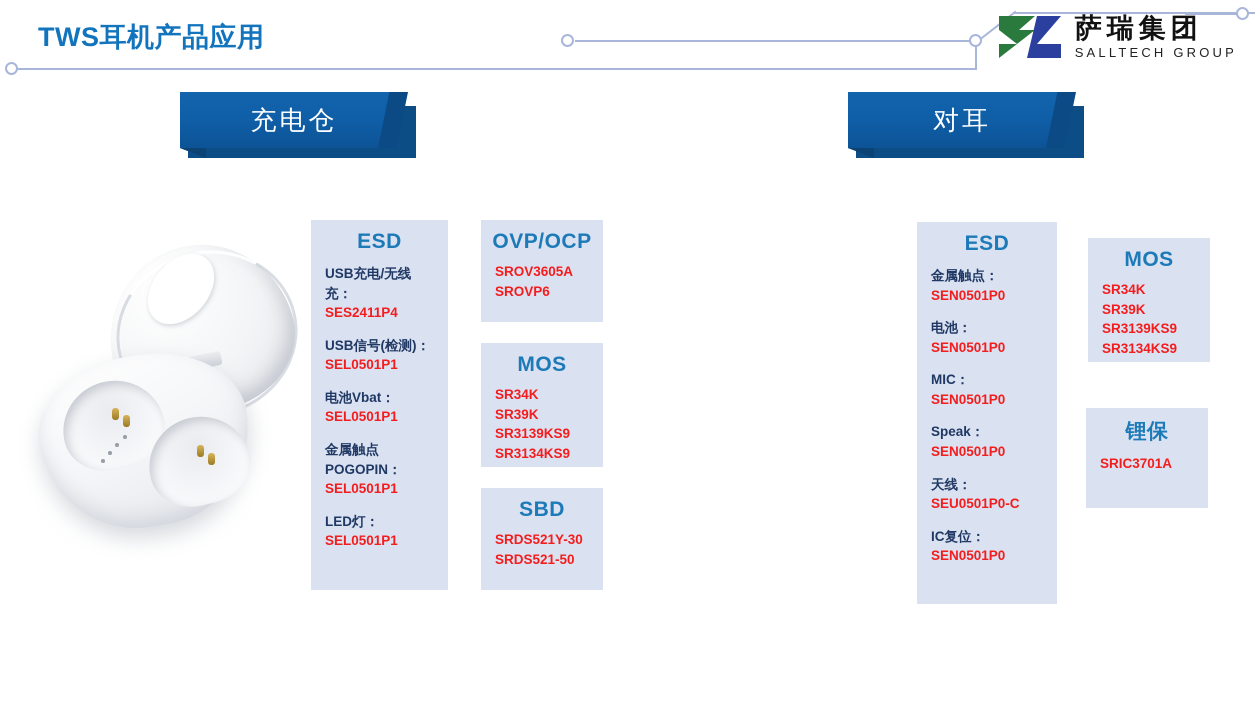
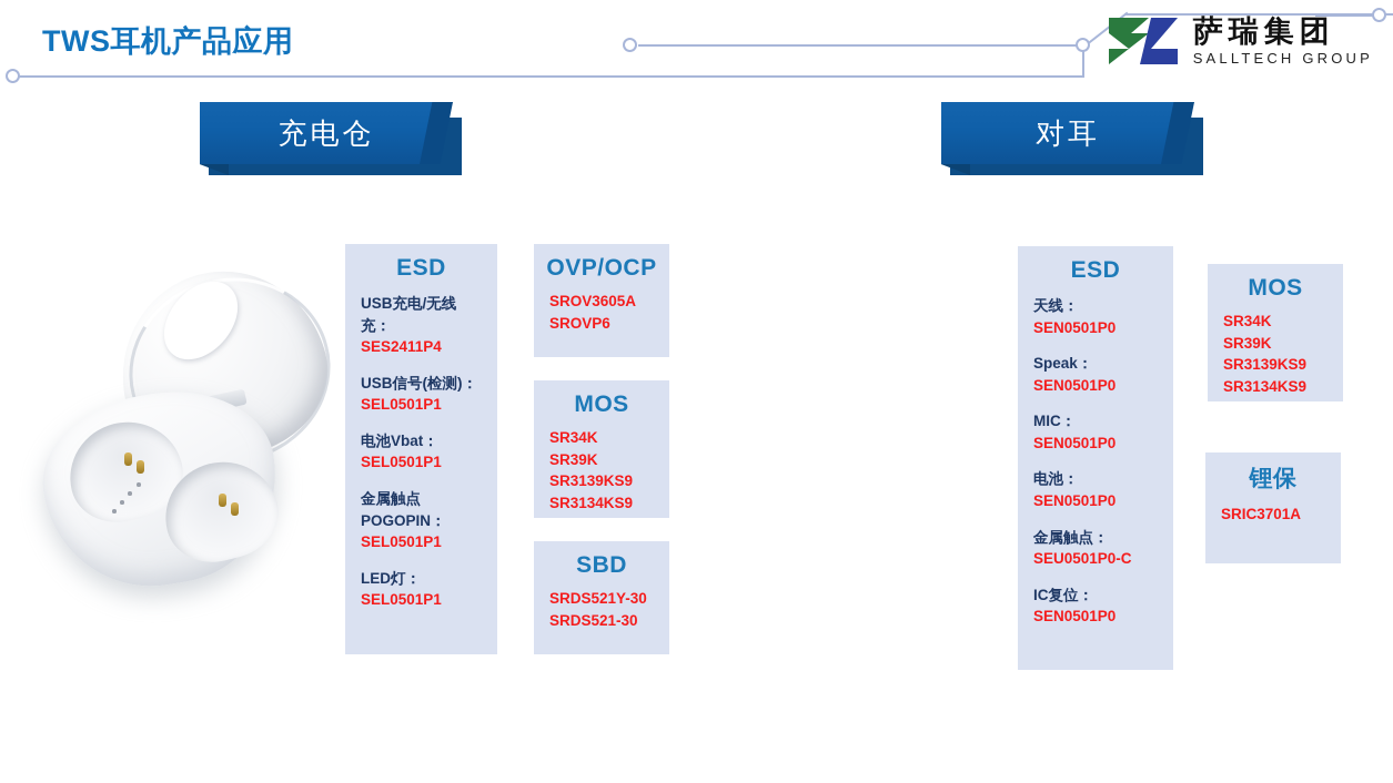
  TWS耳机产品应用
  萨瑞集团
  SALLTECH GROUP
  充电仓
  对耳
  ESD
  USB充电/无线充：
  SES2411P4
  USB信号(检测)：
  SEL0501P1
  电池Vbat：
  SEL0501P1
  金属触点
  POGOPIN：
  SEL0501P1
  LED灯：
  SEL0501P1
  OVP/OCP
  SROV3605A
  SROVP6
  MOS
  SR34K
  SR39K
  SR3139KS9
  SR3134KS9
  SBD
  SRDS521Y-30
- SRDS521-50
+ SRDS521-30
  ESD
- 金属触点：
+ 天线：
  SEN0501P0
- 电池：
+ Speak：
  SEN0501P0
  MIC：
  SEN0501P0
- Speak：
+ 电池：
  SEN0501P0
- 天线：
+ 金属触点：
  SEU0501P0-C
  IC复位：
  SEN0501P0
  MOS
  SR34K
  SR39K
  SR3139KS9
  SR3134KS9
  锂保
  SRIC3701A
